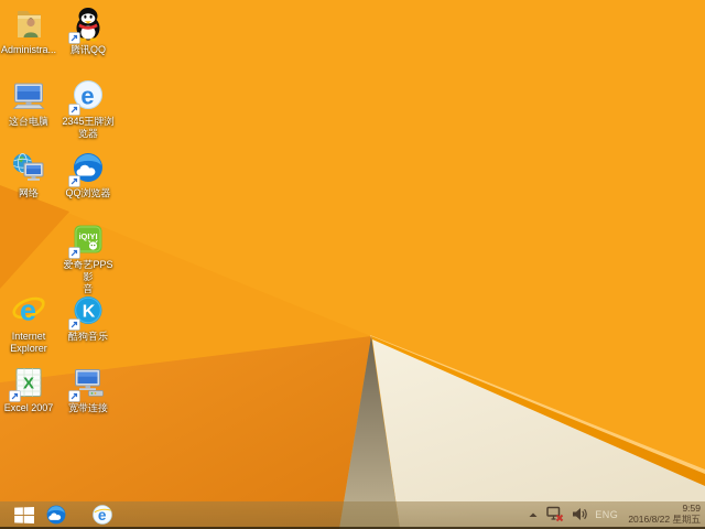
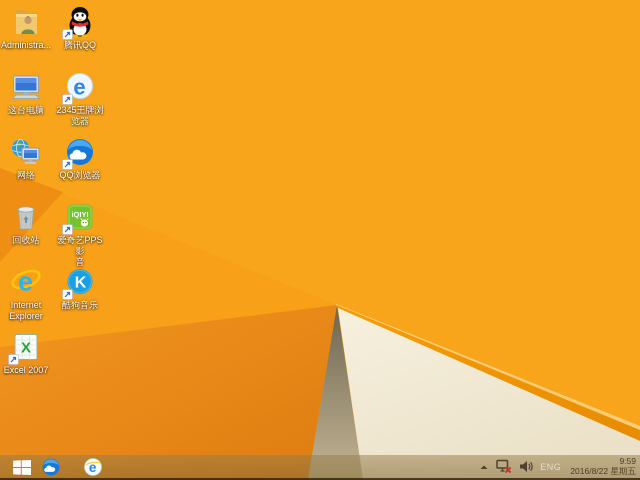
  Administra...
  这台电脑
  网络
+ 回收站
  e
  Internet
  Explorer
  X
  Excel 2007
  腾讯QQ
  e
  2345王牌浏
  览器
  QQ浏览器
  iQIYI
  爱奇艺PPS 影
  音
  K
  酷狗音乐
- 宽带连接
  e
  ENG
  9:59
  2016/8/22 星期五
